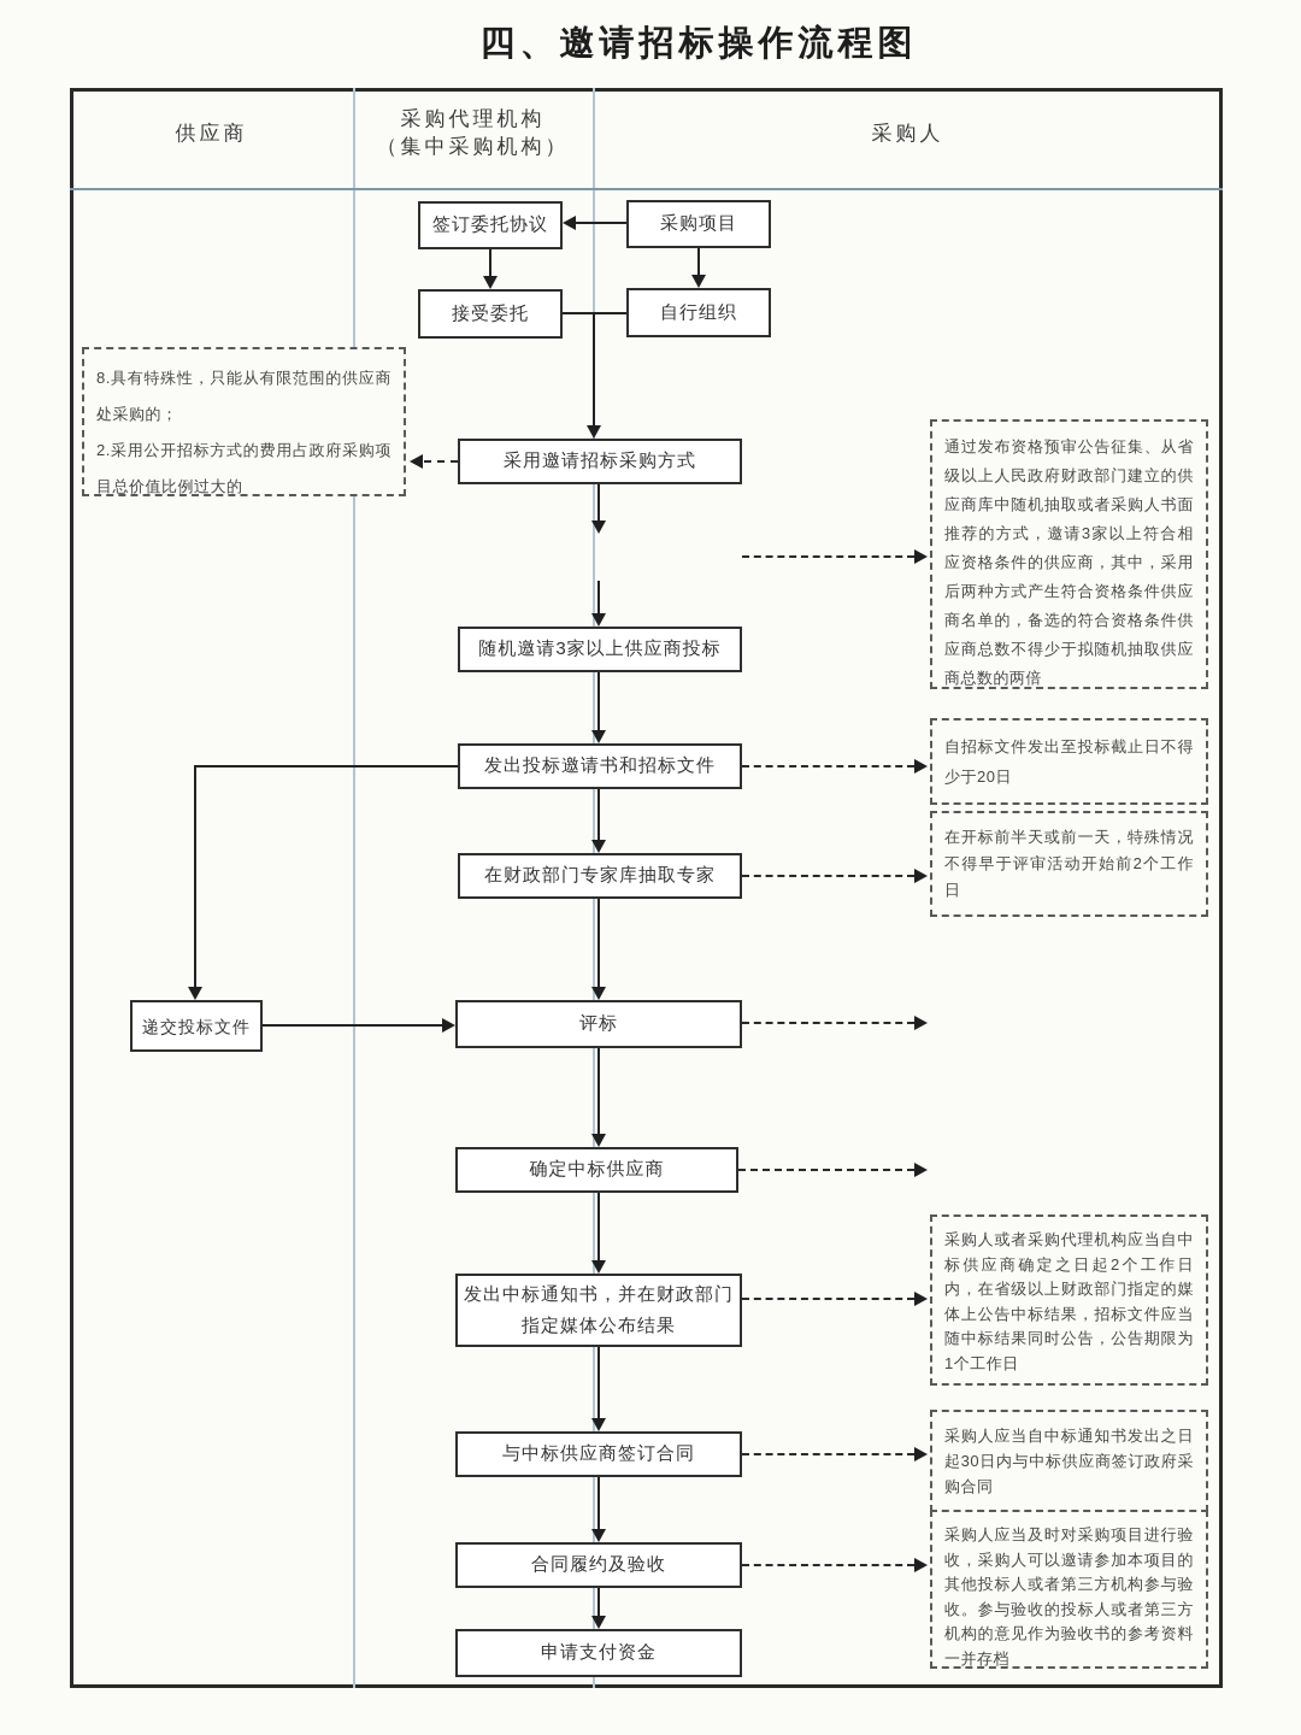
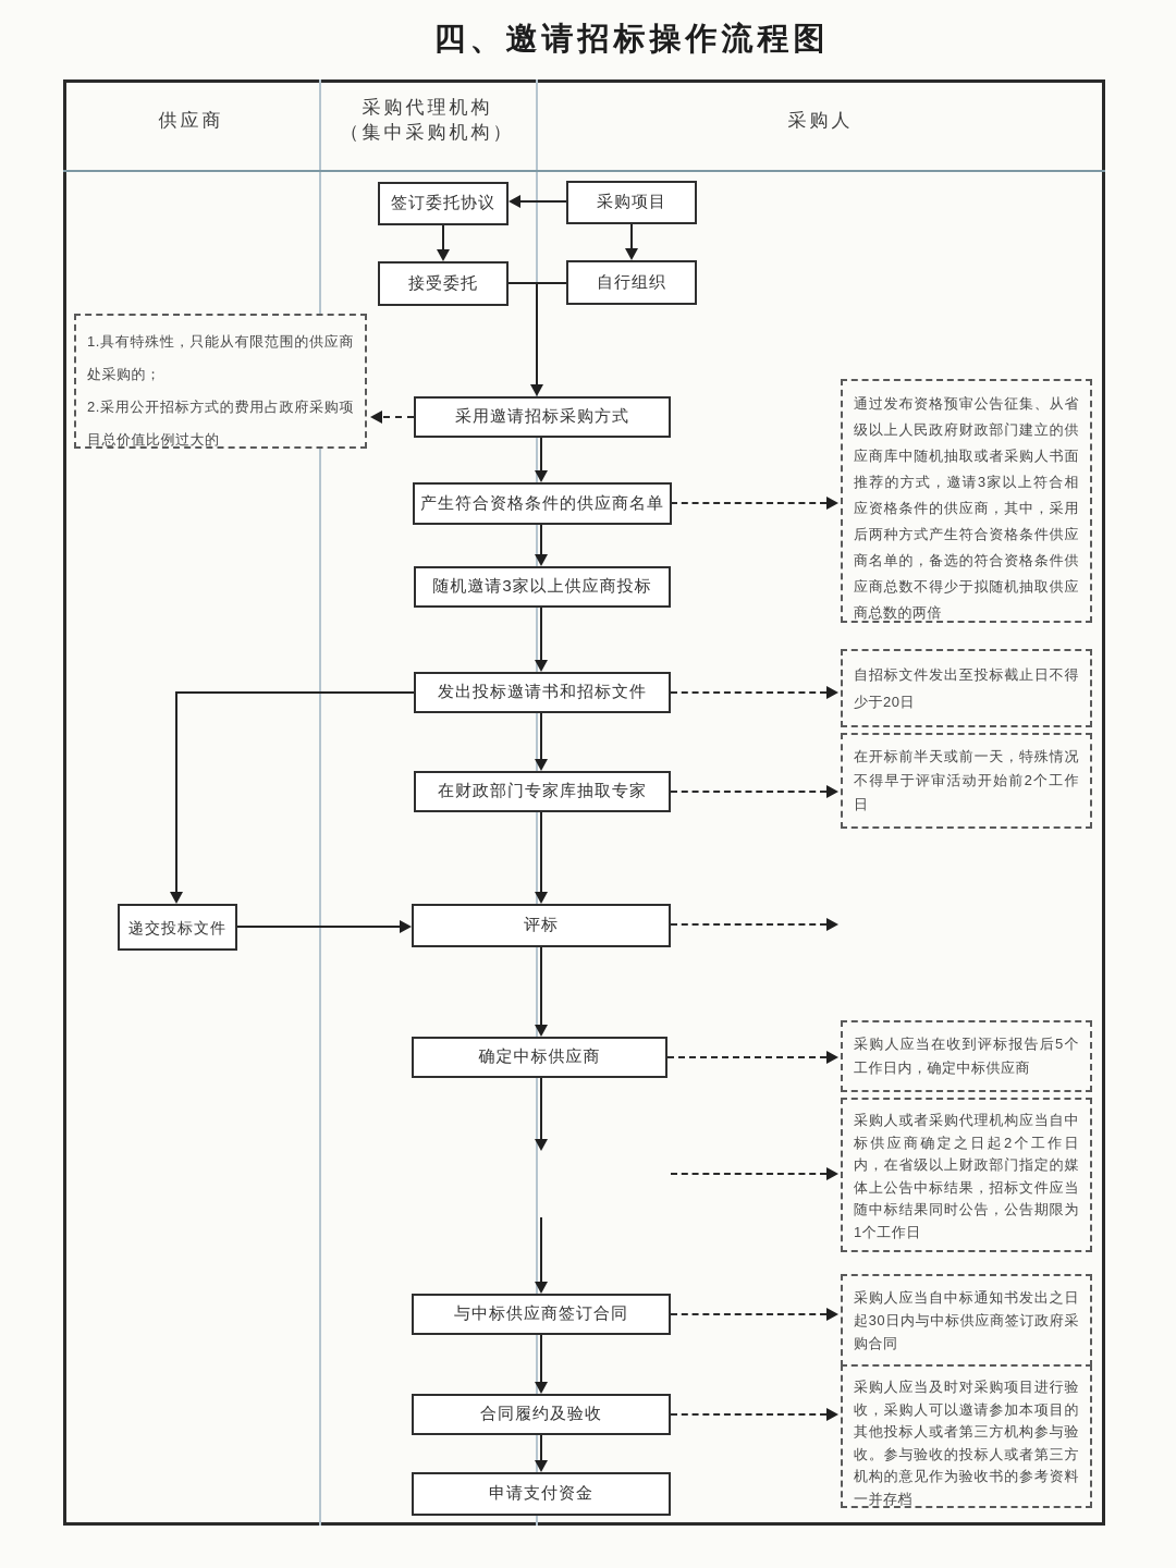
  四、邀请招标操作流程图
  供应商
  采购代理机构
  （集中采购机构）
  采购人
  签订委托协议
  采购项目
  接受委托
  自行组织
  采用邀请招标采购方式
+ 产生符合资格条件的供应商名单
  随机邀请3家以上供应商投标
  发出投标邀请书和招标文件
  在财政部门专家库抽取专家
  递交投标文件
  评标
  确定中标供应商
- 发出中标通知书，并在财政部门指定媒体公布结果
  与中标供应商签订合同
  合同履约及验收
  申请支付资金
- 8.具有特殊性，只能从有限范围的供应商处采购的；
+ 1.具有特殊性，只能从有限范围的供应商处采购的；
  2.采用公开招标方式的费用占政府采购项目总价值比例过大的
  通过发布资格预审公告征集、从省级以上人民政府财政部门建立的供应商库中随机抽取或者采购人书面推荐的方式，邀请3家以上符合相应资格条件的供应商，其中，采用后两种方式产生符合资格条件供应商名单的，备选的符合资格条件供应商总数不得少于拟随机抽取供应商总数的两倍
  自招标文件发出至投标截止日不得少于20日
  在开标前半天或前一天，特殊情况不得早于评审活动开始前2个工作日
+ 采购人应当在收到评标报告后5个工作日内，确定中标供应商
  采购人或者采购代理机构应当自中标供应商确定之日起2个工作日内，在省级以上财政部门指定的媒体上公告中标结果，招标文件应当随中标结果同时公告，公告期限为1个工作日
  采购人应当自中标通知书发出之日起30日内与中标供应商签订政府采购合同
  采购人应当及时对采购项目进行验收，采购人可以邀请参加本项目的其他投标人或者第三方机构参与验收。参与验收的投标人或者第三方机构的意见作为验收书的参考资料一并存档
